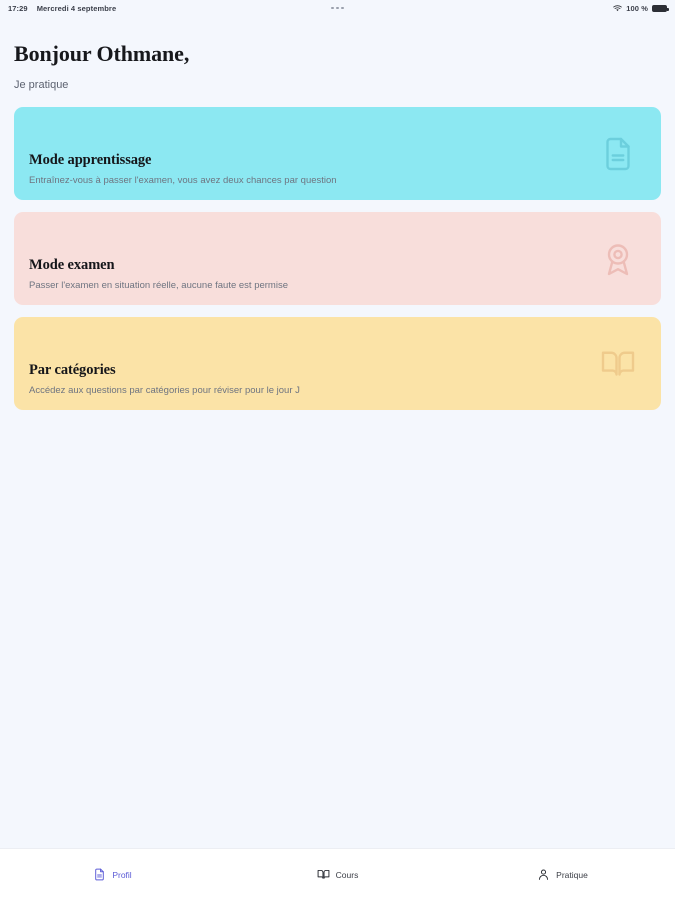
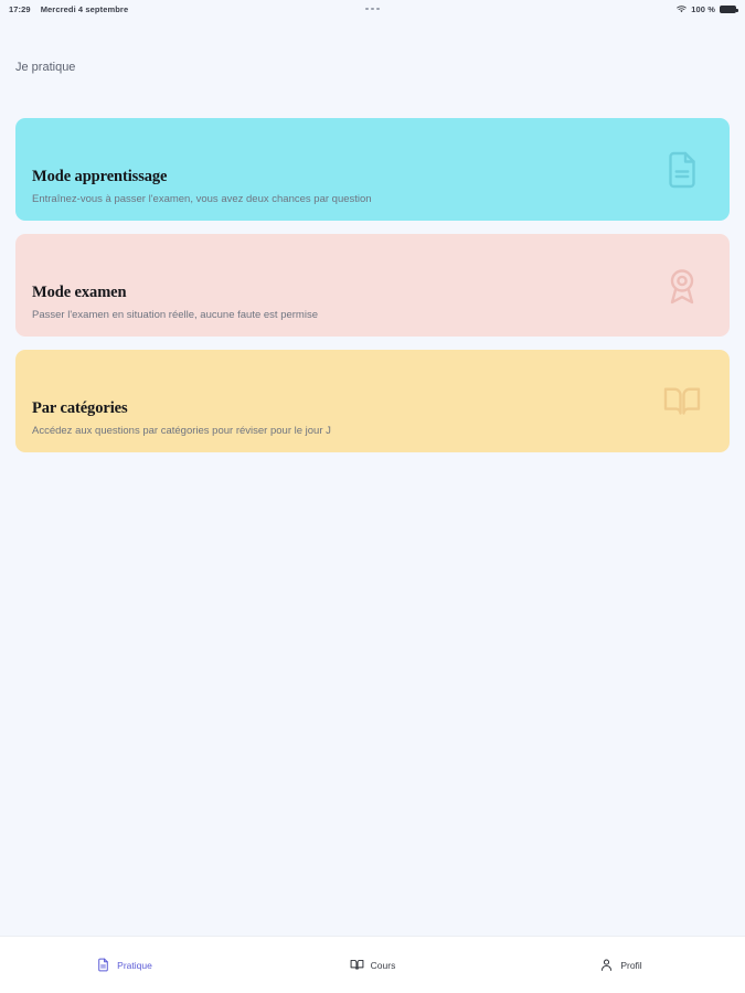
  17:29
  Mercredi 4 septembre
  100 %
- Bonjour Othmane,
  Je pratique
  Mode apprentissage
  Entraînez-vous à passer l'examen, vous avez deux chances par question
  Mode examen
  Passer l'examen en situation réelle, aucune faute est permise
  Par catégories
  Accédez aux questions par catégories pour réviser pour le jour J
- Profil
+ Pratique
  Cours
- Pratique
+ Profil
